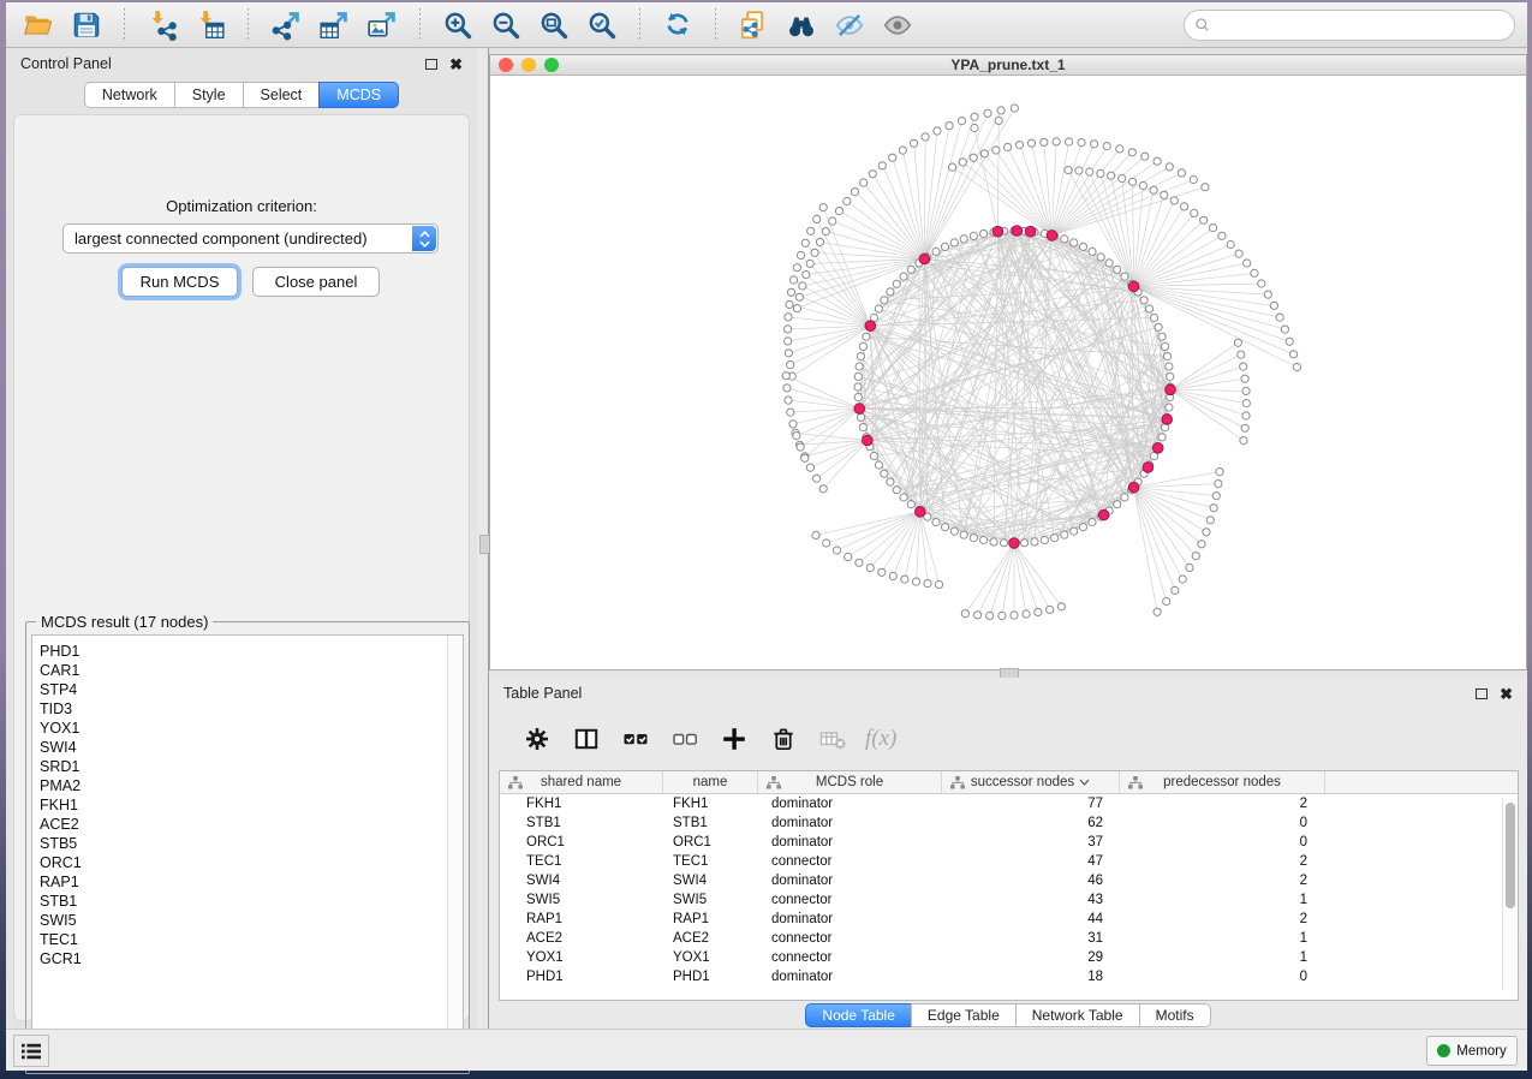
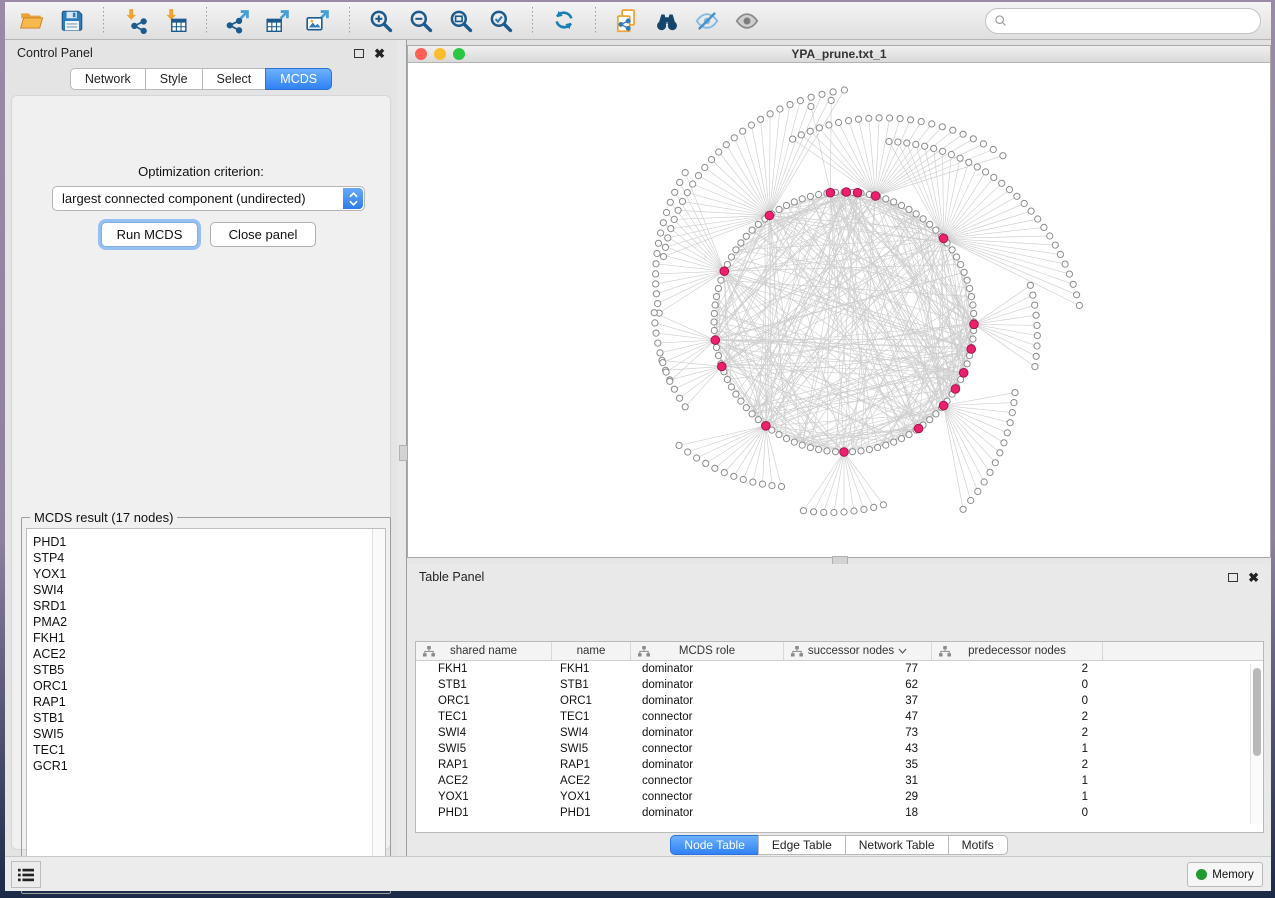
  Control Panel
  ✖
  Network
  Style
  Select
  MCDS
  Optimization criterion:
  largest connected component (undirected)
  Run MCDS
  Close panel
  MCDS result (17 nodes)
  PHD1
- CAR1
  STP4
- TID3
  YOX1
  SWI4
  SRD1
  PMA2
  FKH1
  ACE2
  STB5
  ORC1
  RAP1
  STB1
  SWI5
  TEC1
  GCR1
  YPA_prune.txt_1
  Table Panel
  ✖
- f(x)
  shared name
  name
  MCDS role
  successor nodes
  predecessor nodes
  FKH1
  FKH1
  dominator
  77
  2
  STB1
  STB1
  dominator
  62
  0
  ORC1
  ORC1
  dominator
  37
  0
  TEC1
  TEC1
  connector
  47
  2
  SWI4
  SWI4
  dominator
- 46
+ 73
  2
  SWI5
  SWI5
  connector
  43
  1
  RAP1
  RAP1
  dominator
- 44
+ 35
  2
  ACE2
  ACE2
  connector
  31
  1
  YOX1
  YOX1
  connector
  29
  1
  PHD1
  PHD1
  dominator
  18
  0
  Node Table
  Edge Table
  Network Table
  Motifs
  Memory
